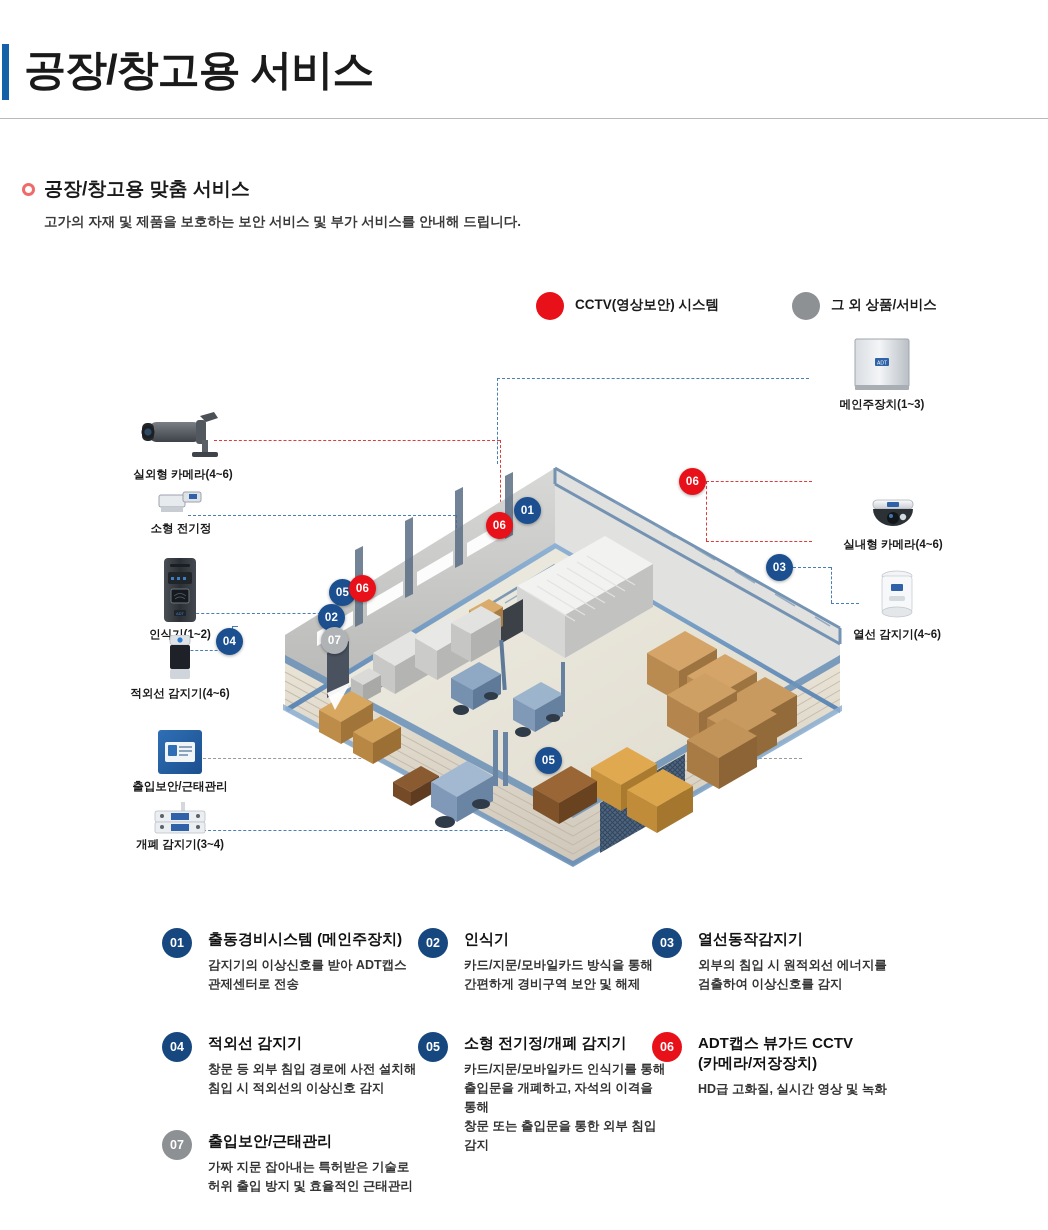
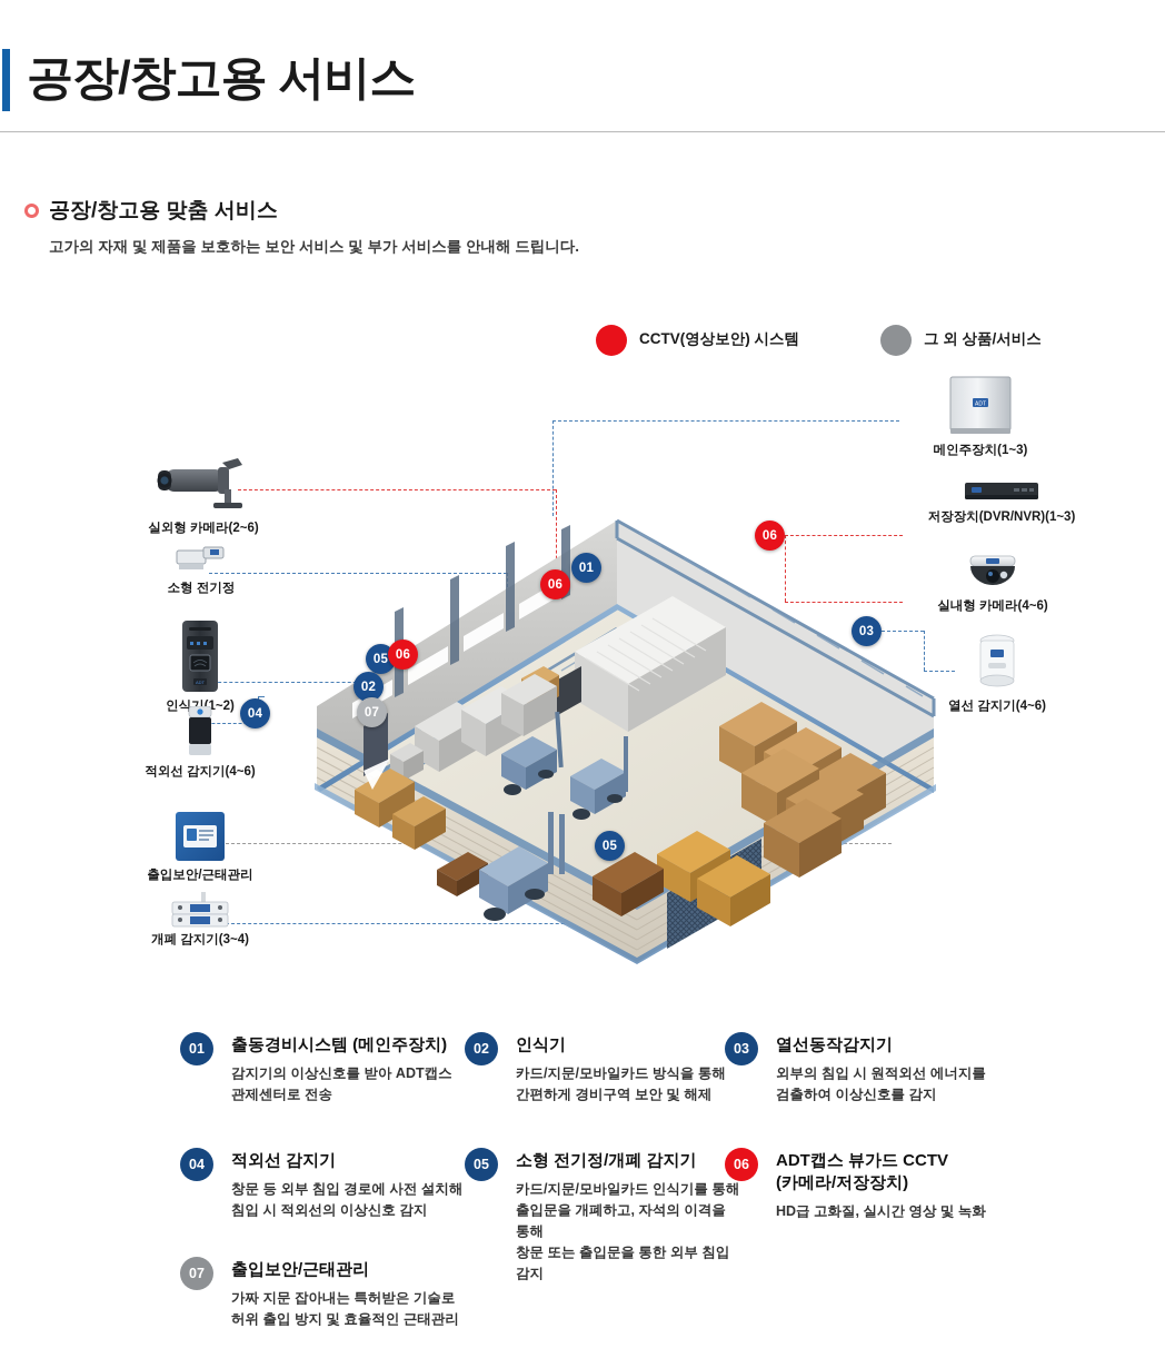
  공장/창고용 서비스
  공장/창고용 맞춤 서비스
  고가의 자재 및 제품을 보호하는 보안 서비스 및 부가 서비스를 안내해 드립니다.
  CCTV(영상보안) 시스템
  그 외 상품/서비스
- 실외형 카메라(4~6)
+ 실외형 카메라(2~6)
  소형 전기정
  인식1~2)
  적외선 감지기(4~6)
  출입보안/근태관리
  개폐 감지기(3~4)
  메인주장치(1~3)
+ 저장장치(DVR/NVR)(1~3)
  실내형 카메라(4~6)
  열선 감지기(4~6)
  06
  06
  01
  05
  06
  02
  07
  04
  03
  05
  01
  출동경비시스템 (메인주장치)
  감지기의 이상신호를 받아 ADT캡스
  관제센터로 전송
  02
  인식기
  카드/지문/모바일카드 방식을 통해
  간편하게 경비구역 보안 및 해제
  03
  열선동작감지기
  외부의 침입 시 원적외선 에너지를
  검출하여 이상신호를 감지
  04
  적외선 감지기
  창문 등 외부 침입 경로에 사전 설치해
  침입 시 적외선의 이상신호 감지
  05
  소형 전기정/개폐 감지기
  카드/지문/모바일카드 인식기를 통해
  출입문을 개폐하고, 자석의 이격을 통해
  창문 또는 출입문을 통한 외부 침입감지
  06
  ADT캡스 뷰가드 CCTV
  (카메라/저장장치)
  HD급 고화질, 실시간 영상 및 녹화
  07
  출입보안/근태관리
  가짜 지문 잡아내는 특허받은 기술로
  허위 출입 방지 및 효율적인 근태관리
